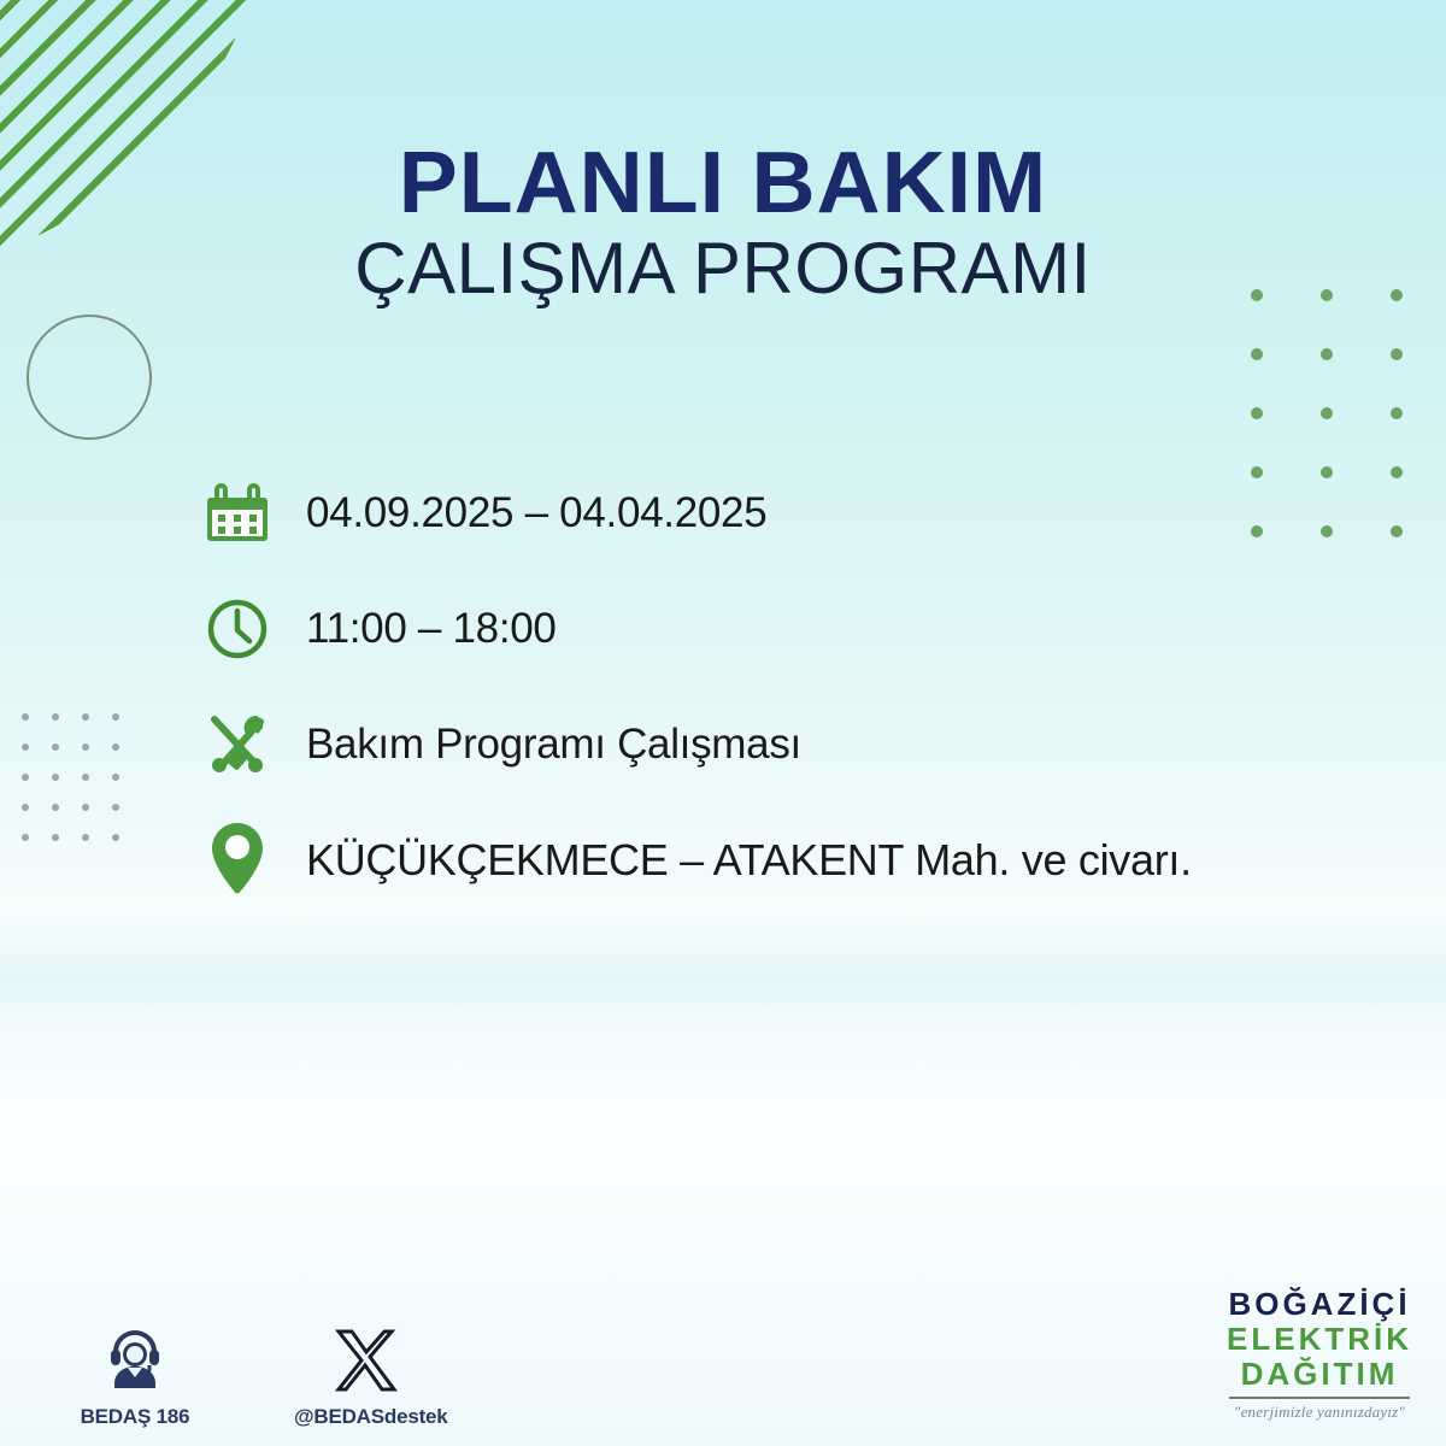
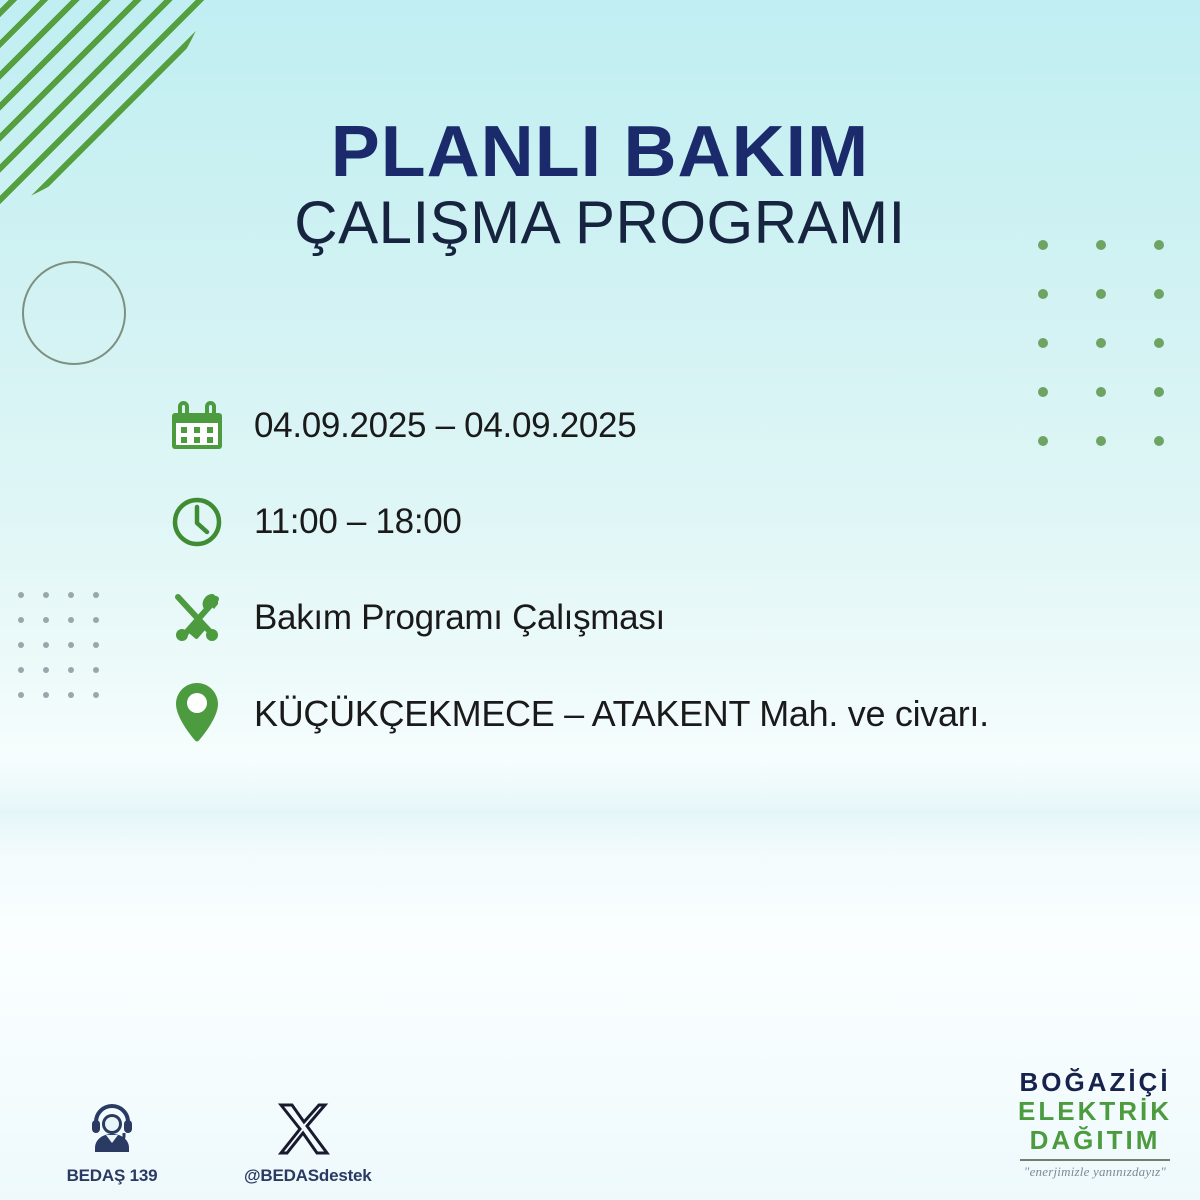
  PLANLI BAKIM
  ÇALIŞMA PROGRAMI
- 04.09.2025 – 04.04.2025
+ 04.09.2025 – 04.09.2025
  11:00 – 18:00
  Bakım Programı Çalışması
  KÜÇÜKÇEKMECE – ATAKENT Mah. ve civarı.
- BEDAŞ 186
+ BEDAŞ 139
  @BEDASdestek
  BOĞAZİÇİ
  ELEKTRİK
  DAĞITIM
  "enerjimizle yanınızdayız"
